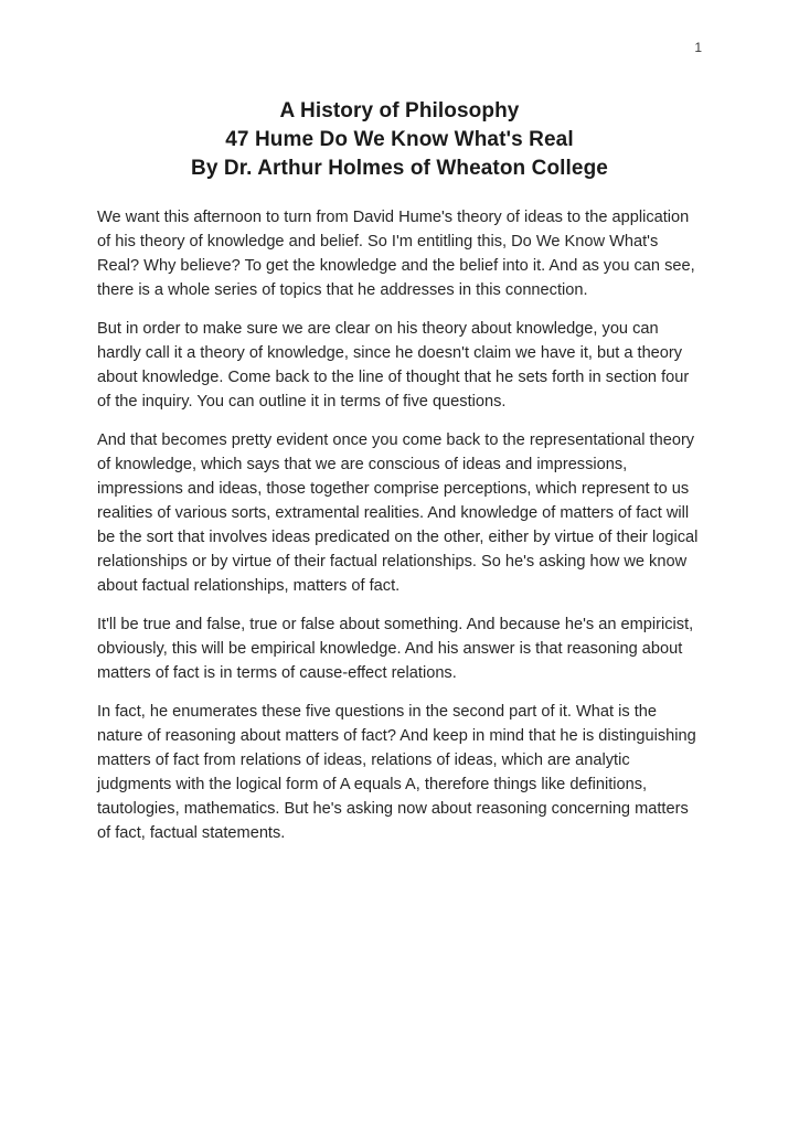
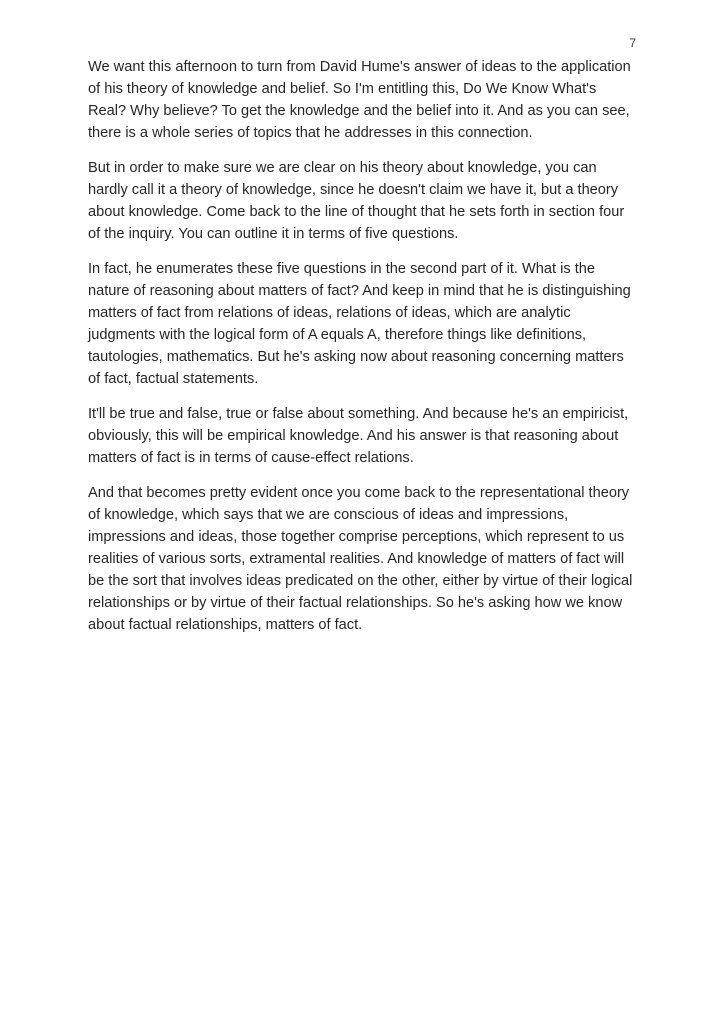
- 1
+ 7
- A History of Philosophy
- 47 Hume Do We Know What's Real
- By Dr. Arthur Holmes of Wheaton College
- We want this afternoon to turn from David Hume's theory of ideas to the application of his theory of knowledge and belief. So I'm entitling this, Do We Know What's Real? Why believe? To get the knowledge and the belief into it. And as you can see, there is a whole series of topics that he addresses in this connection.
+ We want this afternoon to turn from David Hume's answer of ideas to the application of his theory of knowledge and belief. So I'm entitling this, Do We Know What's Real? Why believe? To get the knowledge and the belief into it. And as you can see, there is a whole series of topics that he addresses in this connection.
  But in order to make sure we are clear on his theory about knowledge, you can hardly call it a theory of knowledge, since he doesn't claim we have it, but a theory about knowledge. Come back to the line of thought that he sets forth in section four of the inquiry. You can outline it in terms of five questions.
- And that becomes pretty evident once you come back to the representational theory of knowledge, which says that we are conscious of ideas and impressions, impressions and ideas, those together comprise perceptions, which represent to us realities of various sorts, extramental realities. And knowledge of matters of fact will be the sort that involves ideas predicated on the other, either by virtue of their logical relationships or by virtue of their factual relationships. So he's asking how we know about factual relationships, matters of fact.
+ In fact, he enumerates these five questions in the second part of it. What is the nature of reasoning about matters of fact? And keep in mind that he is distinguishing matters of fact from relations of ideas, relations of ideas, which are analytic judgments with the logical form of A equals A, therefore things like definitions, tautologies, mathematics. But he's asking now about reasoning concerning matters of fact, factual statements.
  It'll be true and false, true or false about something. And because he's an empiricist, obviously, this will be empirical knowledge. And his answer is that reasoning about matters of fact is in terms of cause-effect relations.
- In fact, he enumerates these five questions in the second part of it. What is the nature of reasoning about matters of fact? And keep in mind that he is distinguishing matters of fact from relations of ideas, relations of ideas, which are analytic judgments with the logical form of A equals A, therefore things like definitions, tautologies, mathematics. But he's asking now about reasoning concerning matters of fact, factual statements.
+ And that becomes pretty evident once you come back to the representational theory of knowledge, which says that we are conscious of ideas and impressions, impressions and ideas, those together comprise perceptions, which represent to us realities of various sorts, extramental realities. And knowledge of matters of fact will be the sort that involves ideas predicated on the other, either by virtue of their logical relationships or by virtue of their factual relationships. So he's asking how we know about factual relationships, matters of fact.
